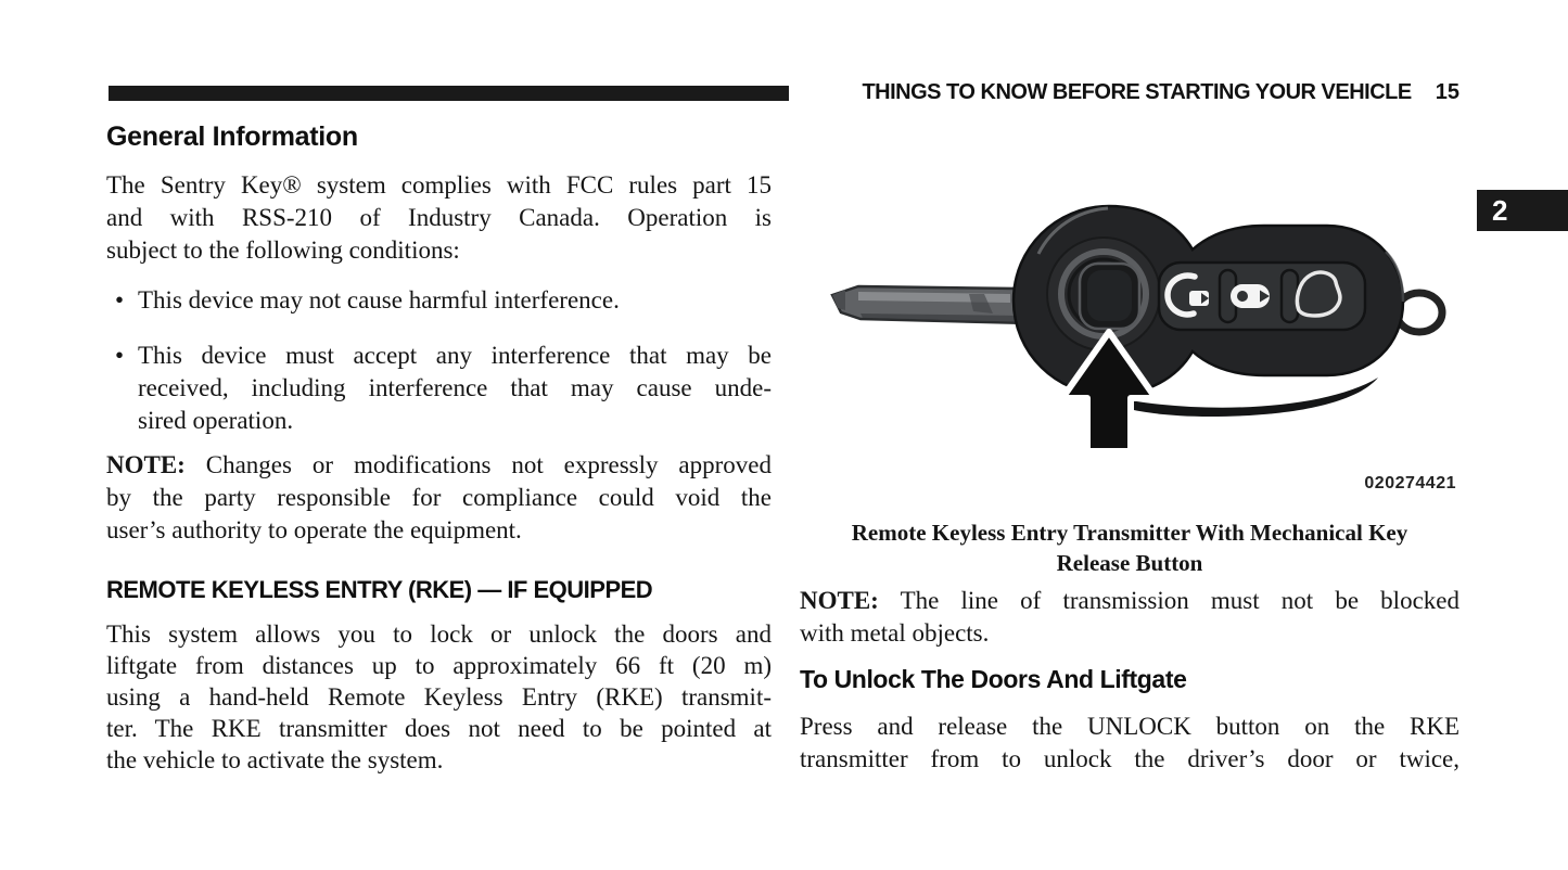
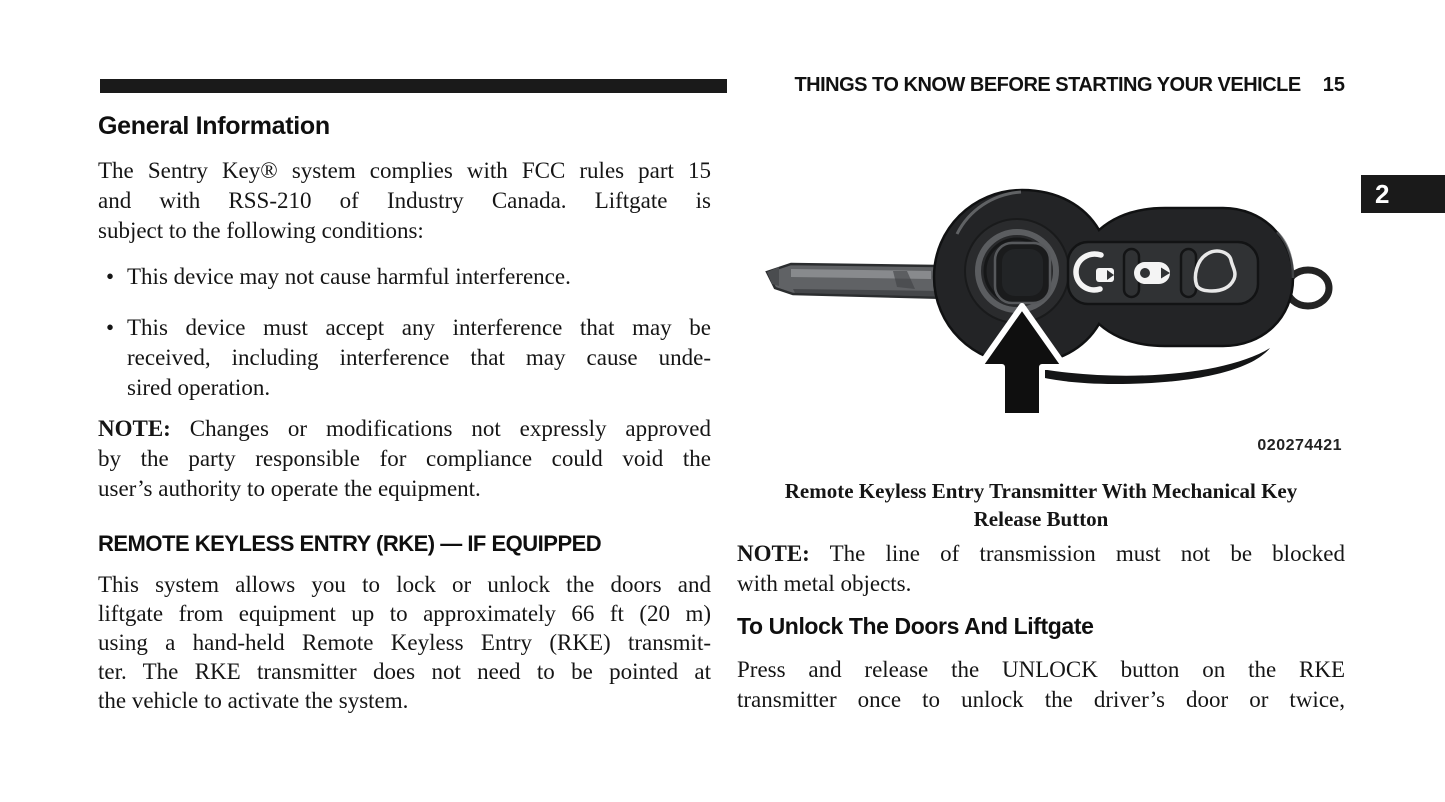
  THINGS TO KNOW BEFORE STARTING YOUR VEHICLE 15
  2
  General Information
  The Sentry Key® system complies with FCC rules part 15
- and with RSS-210 of Industry Canada. Operation is
+ and with RSS-210 of Industry Canada. Liftgate is
  subject to the following conditions:
  •
  This device may not cause harmful interference.
  •
  This device must accept any interference that may be
  received, including interference that may cause unde-
  sired operation.
  NOTE: Changes or modifications not expressly approved
  by the party responsible for compliance could void the
  user’s authority to operate the equipment.
  REMOTE KEYLESS ENTRY (RKE) — IF EQUIPPED
  This system allows you to lock or unlock the doors and
- liftgate from distances up to approximately 66 ft (20 m)
+ liftgate from equipment up to approximately 66 ft (20 m)
  using a hand-held Remote Keyless Entry (RKE) transmit-
  ter. The RKE transmitter does not need to be pointed at
  the vehicle to activate the system.
  020274421
  Remote Keyless Entry Transmitter With Mechanical Key
  Release Button
  NOTE: The line of transmission must not be blocked
  with metal objects.
  To Unlock The Doors And Liftgate
  Press and release the UNLOCK button on the RKE
- transmitter from to unlock the driver’s door or twice,
+ transmitter once to unlock the driver’s door or twice,
